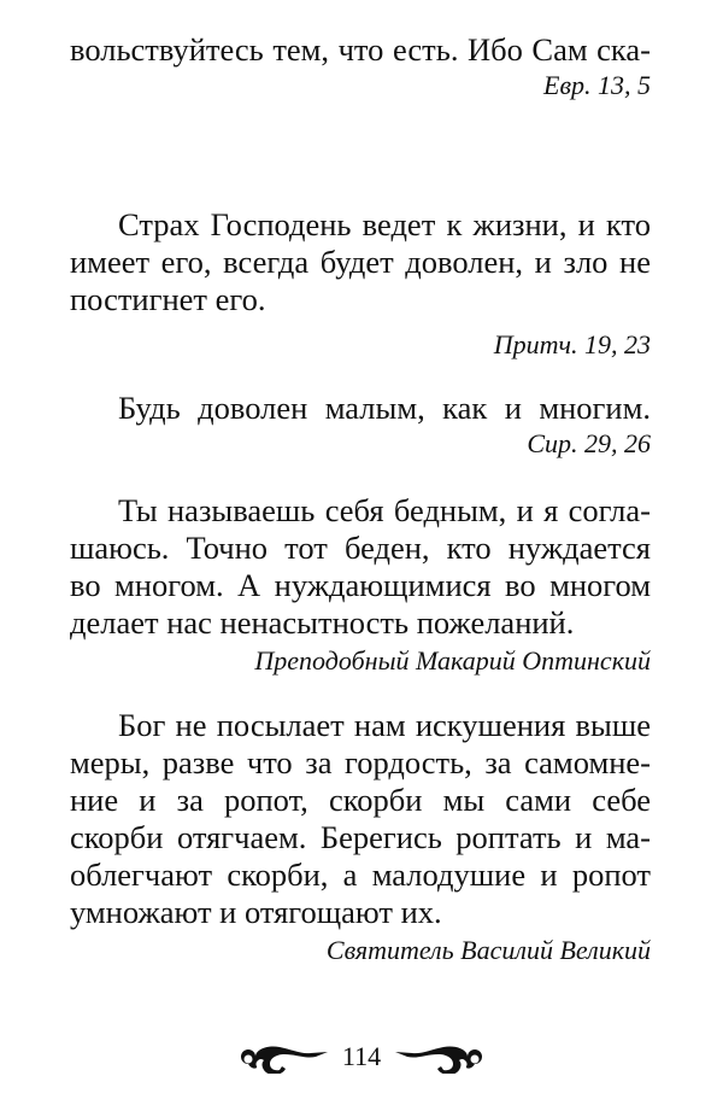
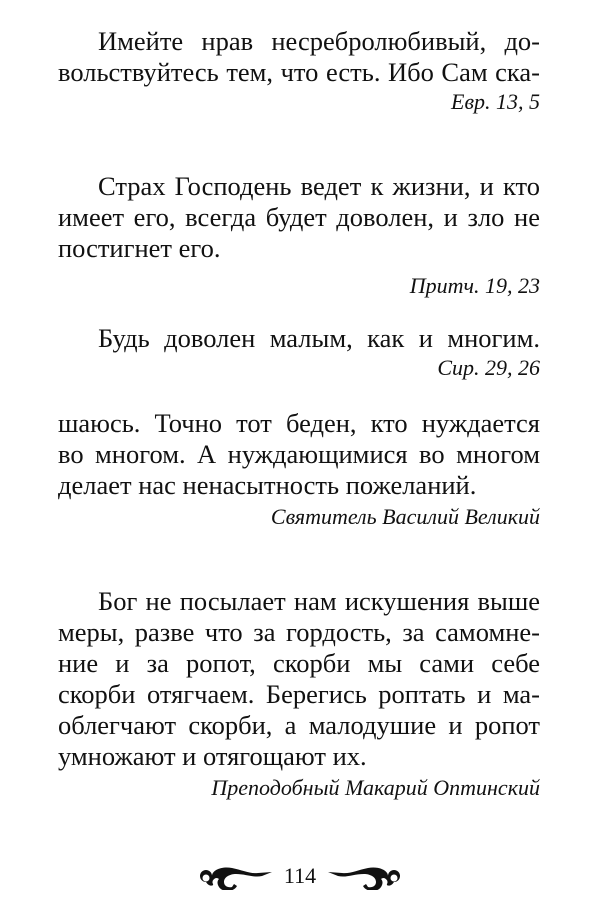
+ Имейте нрав несребролюбивый, до-
  вольствуйтесь тем, что есть. Ибо Сам ска-
  Евр. 13, 5
  Страх Господень ведет к жизни, и кто
  имеет его, всегда будет доволен, и зло не
  постигнет его.
  Притч. 19, 23
  Будь доволен малым, как и многим.
  Сир. 29, 26
- Ты называешь себя бедным, и я согла-
  шаюсь. Точно тот беден, кто нуждается
  во многом. А нуждающимися во многом
  делает нас ненасытность пожеланий.
- Преподобный Макарий Оптинский
+ Святитель Василий Великий
  Бог не посылает нам искушения выше
  меры, разве что за гордость, за самомне-
  ние и за ропот, скорби мы сами себе
  скорби отягчаем. Берегись роптать и ма-
  облегчают скорби, а малодушие и ропот
  умножают и отягощают их.
- Святитель Василий Великий
+ Преподобный Макарий Оптинский
  114
